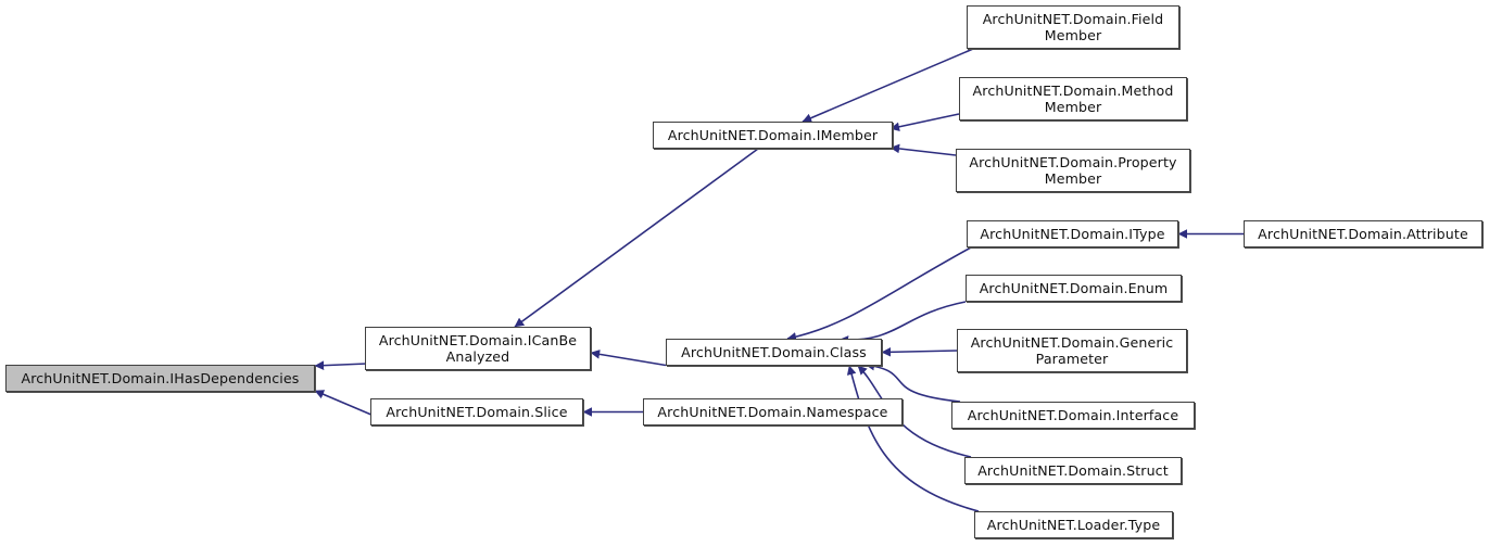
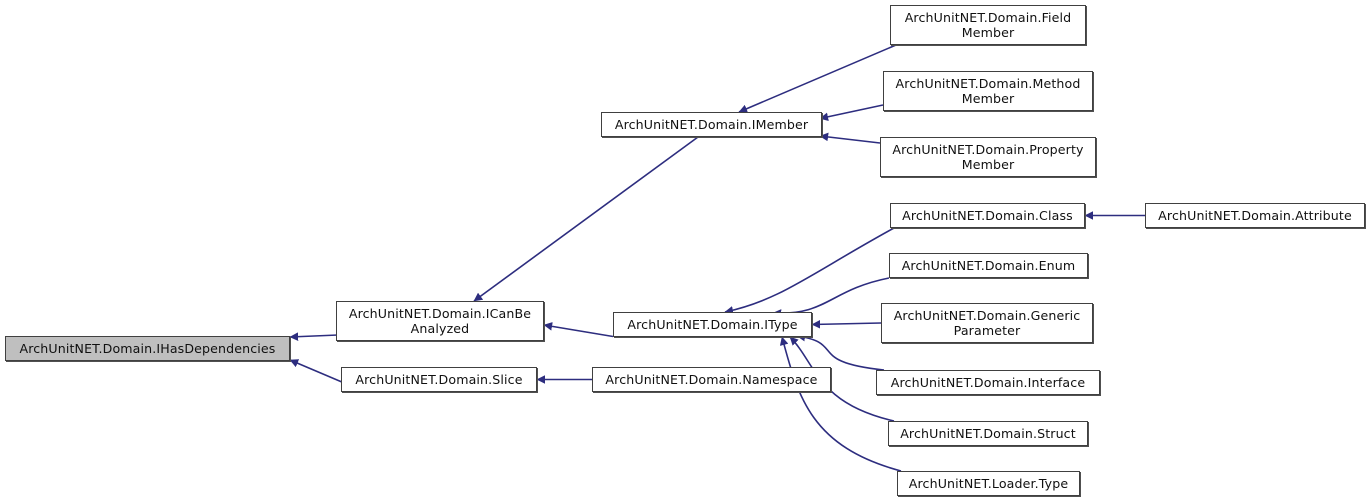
  ArchUnitNET.Domain.IHasDependencies
  ArchUnitNET.Domain.ICanBe
  Analyzed
  ArchUnitNET.Domain.Slice
  ArchUnitNET.Domain.IMember
- ArchUnitNET.Domain.Class
+ ArchUnitNET.Domain.IType
  ArchUnitNET.Domain.Namespace
  ArchUnitNET.Domain.Field
  Member
  ArchUnitNET.Domain.Method
  Member
  ArchUnitNET.Domain.Property
  Member
- ArchUnitNET.Domain.IType
+ ArchUnitNET.Domain.Class
  ArchUnitNET.Domain.Enum
  ArchUnitNET.Domain.Generic
  Parameter
  ArchUnitNET.Domain.Interface
  ArchUnitNET.Domain.Struct
  ArchUnitNET.Loader.Type
  ArchUnitNET.Domain.Attribute
